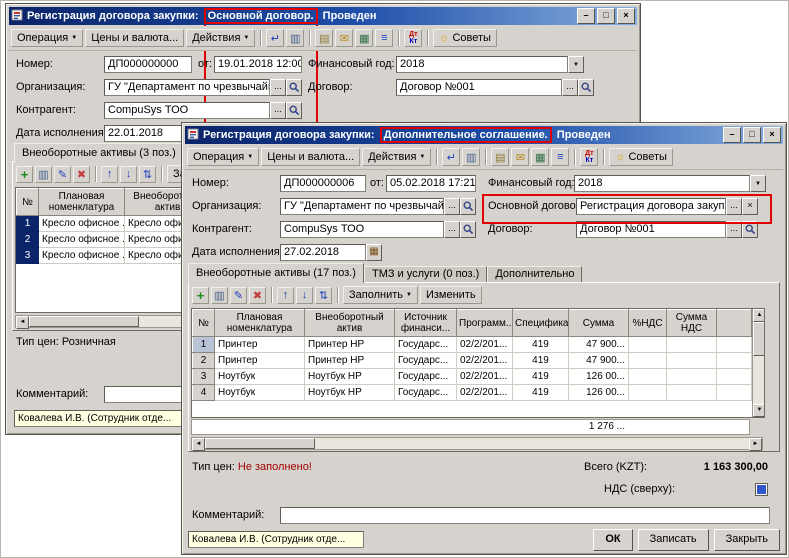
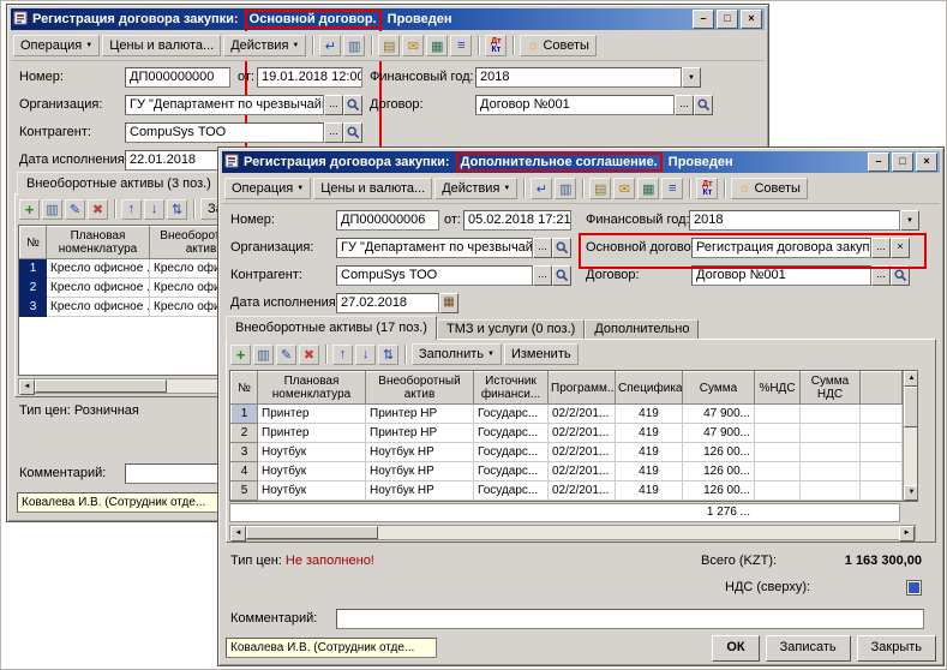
  Регистрация договора закупки:
  Основной договор.
  Проведен
  –
  □
  ×
  Операция
  Цены и валюта...
  Действия
  ↵
  ▥
  ▤
  ✉
  ▦
  ≡
  ☼
  Советы
  Номер:
  ДП000000000
  от:
  19.01.2018 12:00
  Финансовый год:
  2018
  Организация:
  ГУ "Департамент по чрезвычай
  ...
  Договор:
  Договор №001
  ...
  Контрагент:
  CompuSys ТОО
  ...
  Дата исполнения
  22.01.2018
  Внеоборотные активы (3 поз.)
  +
  ▥
  ✎
  ✖
  ↑
  ↓
  ⇅
  №	Плановая номенклатура	Внеоборо актив
  Тип цен: Розничная
  Комментарий:
  Ковалева И.В. (Сотрудник отде...
  Регистрация договора закупки:
  Дополнительное соглашение.
  Проведен
  –
  □
  ×
  Операция
  Цены и валюта...
  Действия
  ↵
  ▥
  ▤
  ✉
  ▦
  ≡
  ☼
  Советы
  Номер:
  ДП000000006
  от:
  05.02.2018 17:21
  Финансовый год
  2018
  Организация:
  ГУ "Департамент по чрезвычай
  ...
  Основной догово
  Регистрация договора закуп
  ...
  ×
  Контрагент:
  CompuSys ТОО
  ...
  Договор:
  Договор №001
  ...
  Дата исполнения
  27.02.2018
  ▦
  Внеоборотные активы (17 поз.)
  ТМЗ и услуги (0 поз.)
  Дополнительно
  +
  ▥
  ✎
  ✖
  ↑
  ↓
  ⇅
  Заполнить
  Изменить
  №	Плановая номенклатура	Внеоборотный актив	Источник финанси...	Программ..	Специфика	Сумма	%НДС	Сумма НДС
  1	Принтер	Принтер HP	Государс...	02/2/201...	419	47 900...
  2	Принтер	Принтер HP	Государс...	02/2/201...	419	47 900...
  3	Ноутбук	Ноутбук HP	Государс...	02/2/201...	419	126 00...
  4	Ноутбук	Ноутбук HP	Государс...	02/2/201...	419	126 00...
+ 5	Ноутбук	Ноутбук HP	Государс...	02/2/201...	419	126 00...
  1 276 ...
  Тип цен: Не заполнено!
  Всего (KZT):
  1 163 300,00
  НДС (сверху):
  Комментарий:
  Ковалева И.В. (Сотрудник отде...
  ОК
  Записать
  Закрыть
